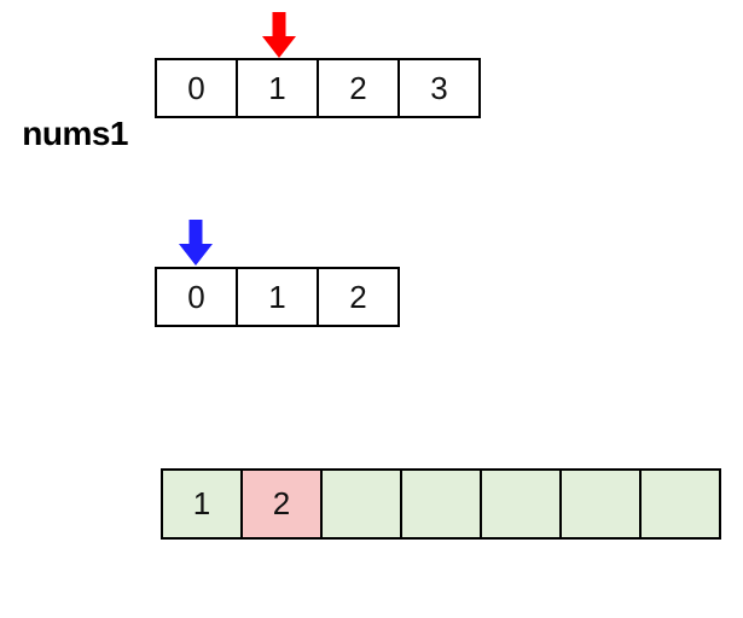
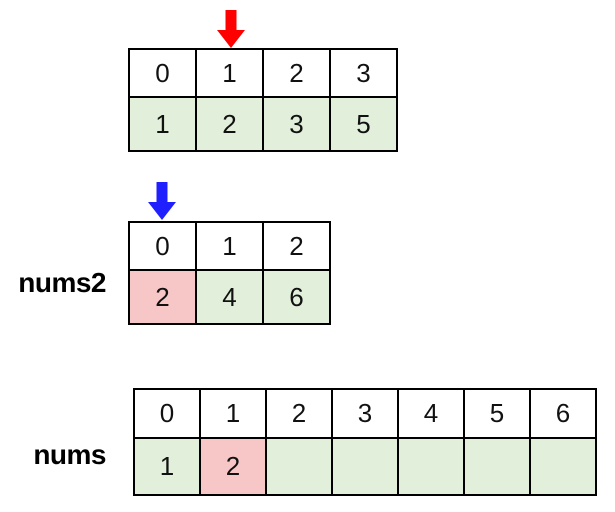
- nums1
  0	1	2	3
+ 1	2	3	5
+ nums2
  0	1	2
+ 2	4	6
+ nums
+ 0	1	2	3	4	5	6
  1	2
